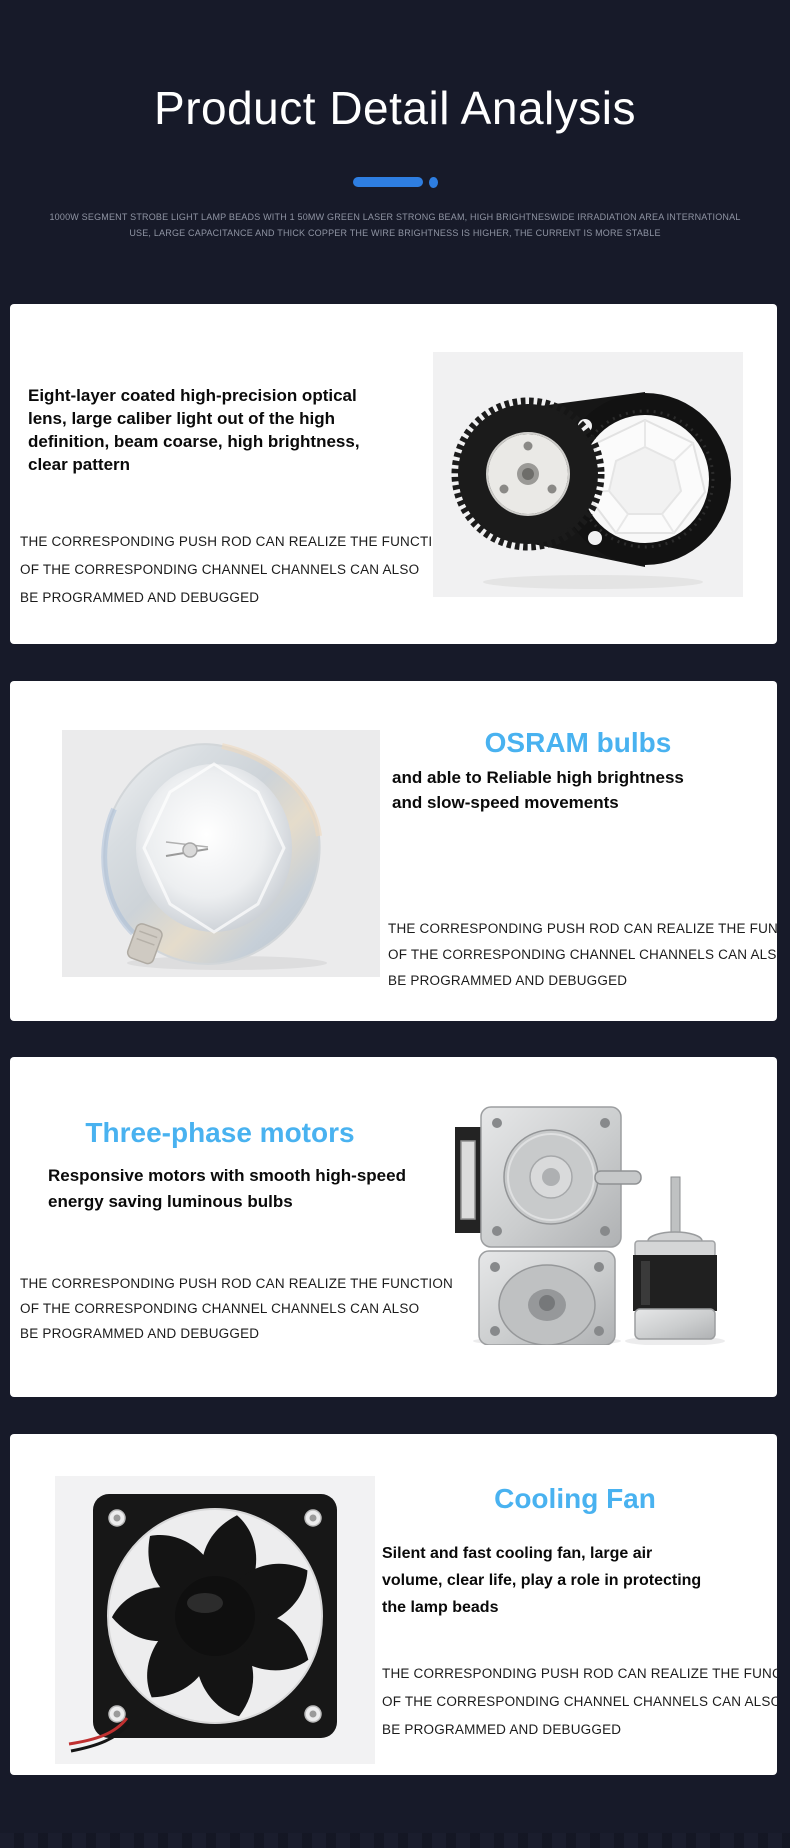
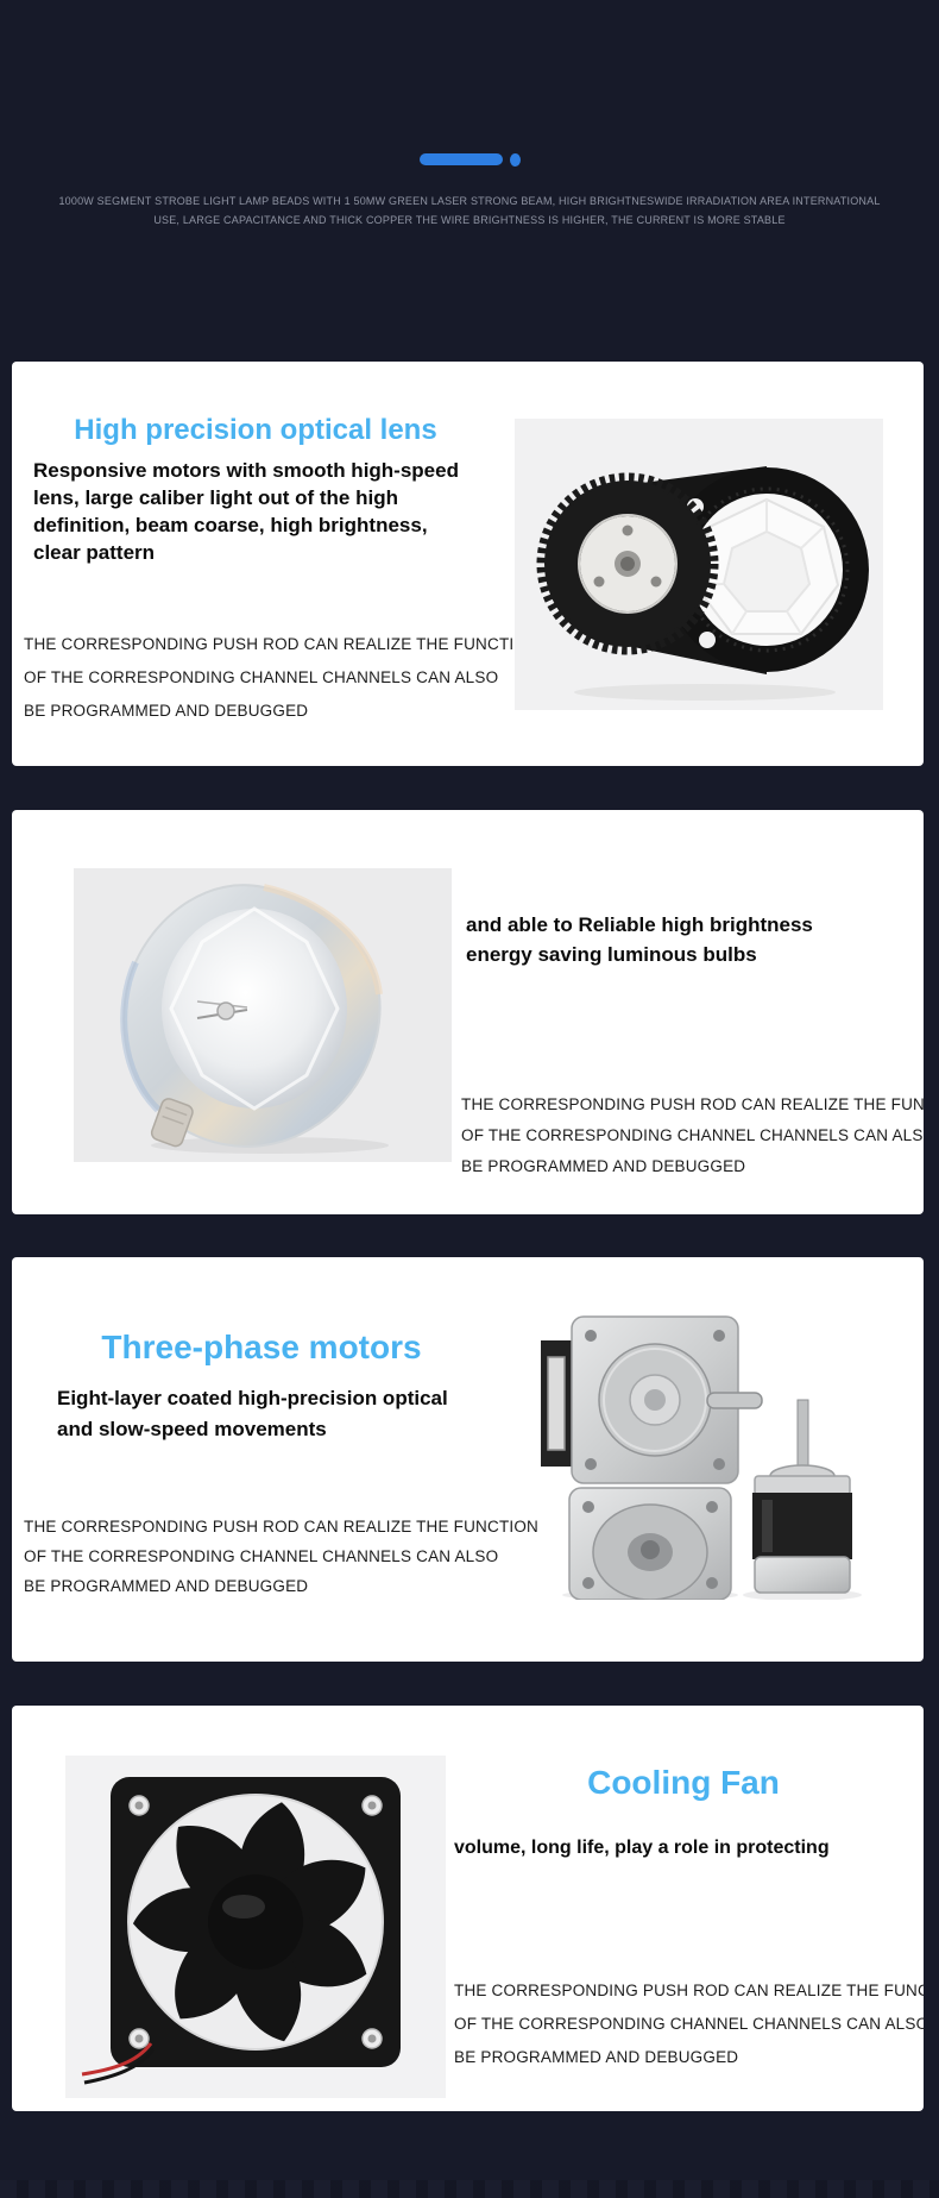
- Product Detail Analysis
  1000W SEGMENT STROBE LIGHT LAMP BEADS WITH 1 50MW GREEN LASER STRONG BEAM, HIGH BRIGHTNESWIDE IRRADIATION AREA INTERNATIONAL
  USE, LARGE CAPACITANCE AND THICK COPPER THE WIRE BRIGHTNESS IS HIGHER, THE CURRENT IS MORE STABLE
+ High precision optical lens
- Eight-layer coated high-precision optical
+ Responsive motors with smooth high-speed
  lens, large caliber light out of the high
  definition, beam coarse, high brightness,
  clear pattern
  THE CORRESPONDING PUSH ROD CAN REALIZE THE FUNCTI
  OF THE CORRESPONDING CHANNEL CHANNELS CAN ALSO
  BE PROGRAMMED AND DEBUGGED
- OSRAM bulbs
  and able to Reliable high brightness
- and slow-speed movements
+ energy saving luminous bulbs
  THE CORRESPONDING PUSH ROD CAN REALIZE THE FUN
  OF THE CORRESPONDING CHANNEL CHANNELS CAN ALS
  BE PROGRAMMED AND DEBUGGED
  Three-phase motors
- Responsive motors with smooth high-speed
+ Eight-layer coated high-precision optical
- energy saving luminous bulbs
+ and slow-speed movements
  THE CORRESPONDING PUSH ROD CAN REALIZE THE FUNCTION
  OF THE CORRESPONDING CHANNEL CHANNELS CAN ALSO
  BE PROGRAMMED AND DEBUGGED
  Cooling Fan
- Silent and fast cooling fan, large air
- volume, clear life, play a role in protecting
+ volume, long life, play a role in protecting
- the lamp beads
  THE CORRESPONDING PUSH ROD CAN REALIZE THE FUNC
  OF THE CORRESPONDING CHANNEL CHANNELS CAN ALSO
  BE PROGRAMMED AND DEBUGGED
